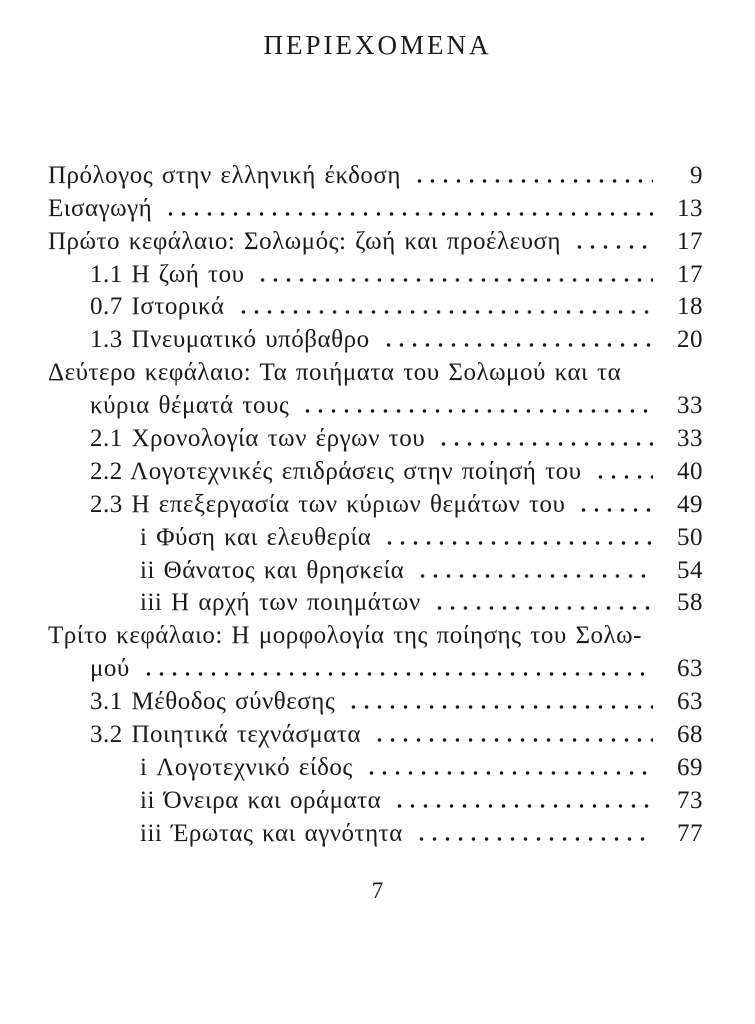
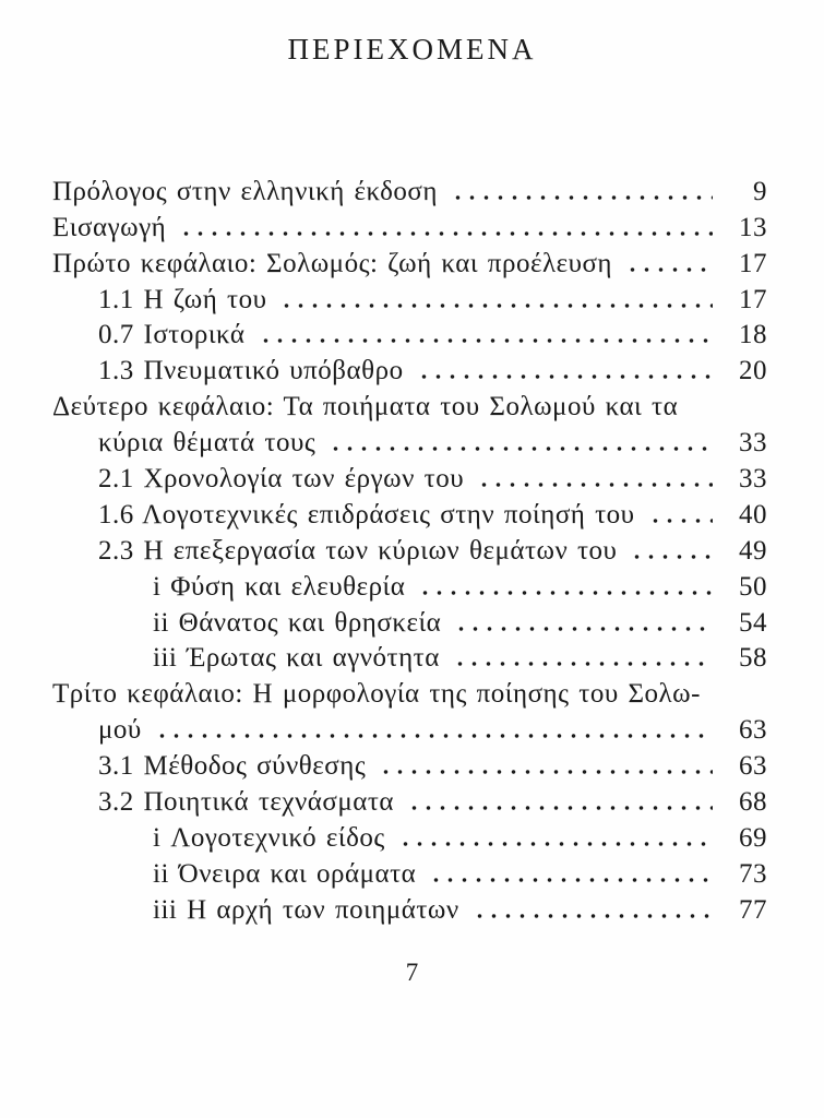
  ΠΕΡΙΕΧΟΜΕΝΑ
  Πρόλογος στην ελληνική έκδοση
  9
  Εισαγωγή
  13
  Πρώτο κεφάλαιο: Σολωμός: ζωή και προέλευση
  17
  1.1 Η ζωή του
  17
  0.7 Ιστορικά
  18
  1.3 Πνευματικό υπόβαθρο
  20
  Δεύτερο κεφάλαιο: Τα ποιήματα του Σολωμού και τα
  κύρια θέματά τους
  33
  2.1 Χρονολογία των έργων του
  33
- 2.2 Λογοτεχνικές επιδράσεις στην ποίησή του
+ 1.6 Λογοτεχνικές επιδράσεις στην ποίησή του
  40
  2.3 Η επεξεργασία των κύριων θεμάτων του
  49
  i Φύση και ελευθερία
  50
  ii Θάνατος και θρησκεία
  54
- iii Η αρχή των ποιημάτων
+ iii Έρωτας και αγνότητα
  58
  Τρίτο κεφάλαιο: Η μορφολογία της ποίησης του Σολω-
  μού
  63
  3.1 Μέθοδος σύνθεσης
  63
  3.2 Ποιητικά τεχνάσματα
  68
  i Λογοτεχνικό είδος
  69
  ii Όνειρα και οράματα
  73
- iii Έρωτας και αγνότητα
+ iii Η αρχή των ποιημάτων
  77
  7
